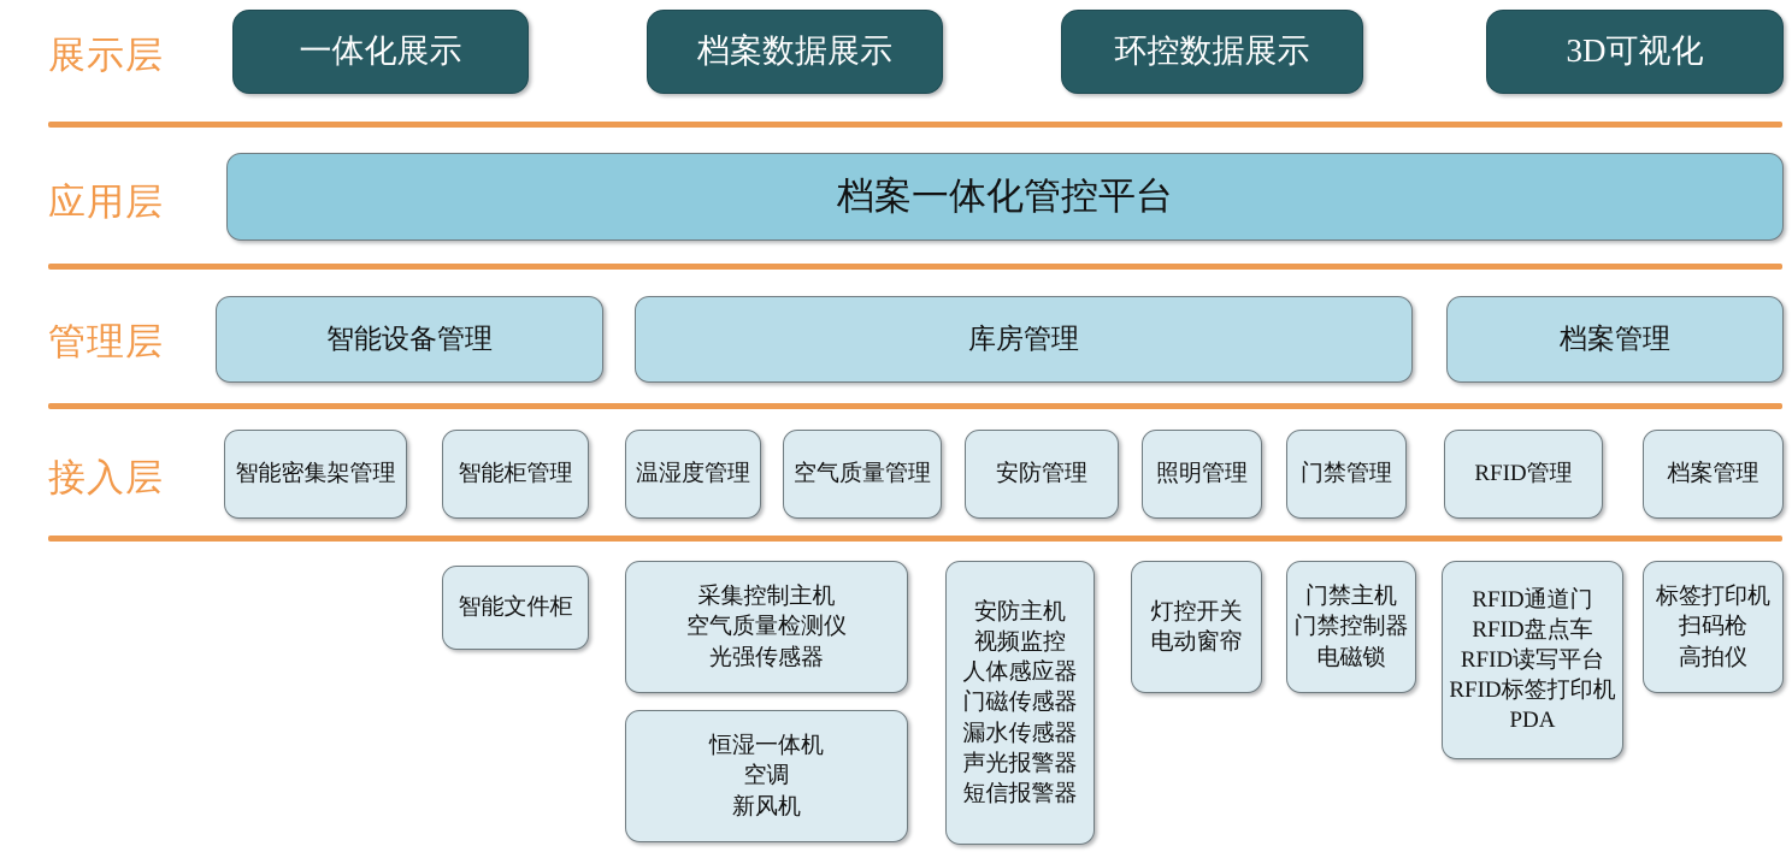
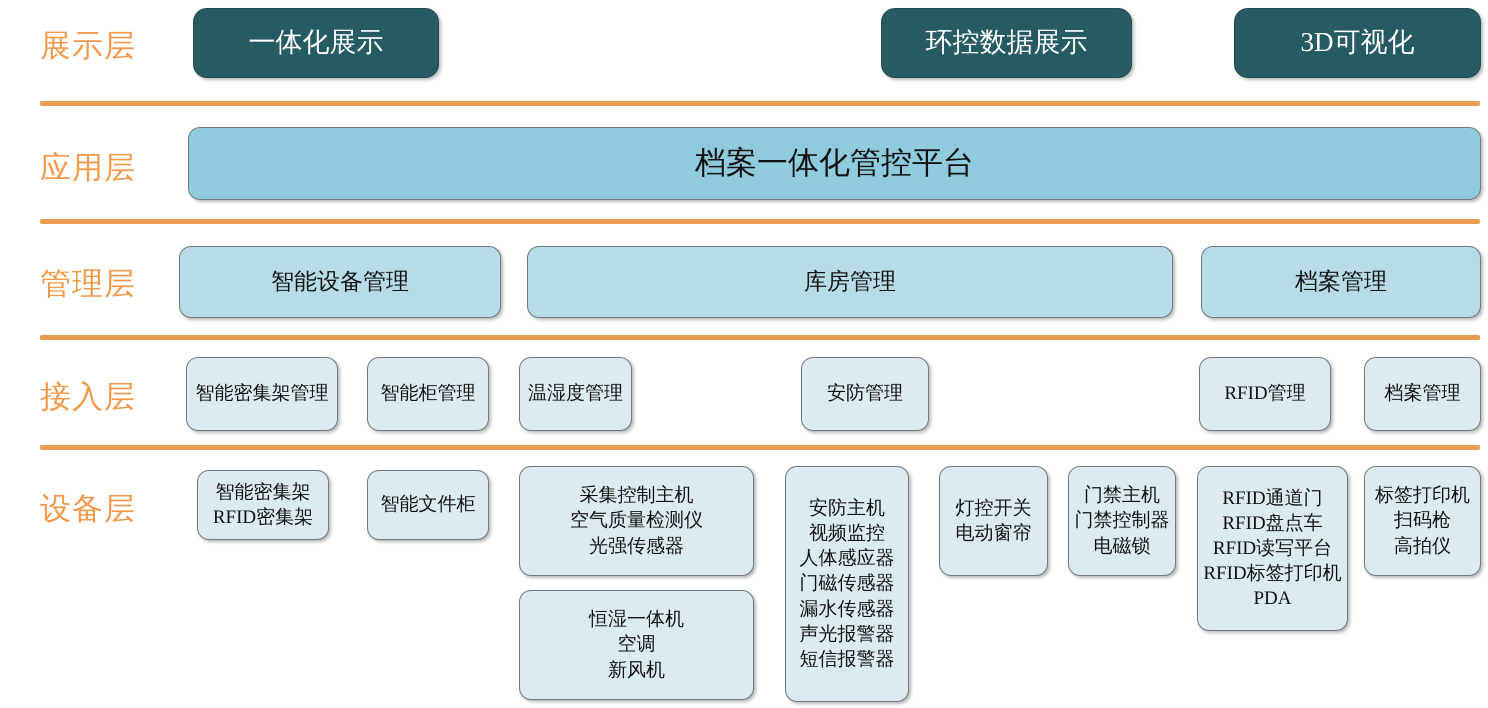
  展示层
  一体化展示
- 档案数据展示
  环控数据展示
  3D可视化
  应用层
  档案一体化管控平台
  管理层
  智能设备管理
  库房管理
  档案管理
  接入层
  智能密集架管理
  智能柜管理
  温湿度管理
- 空气质量管理
  安防管理
- 照明管理
- 门禁管理
  RFID管理
  档案管理
+ 设备层
+ 智能密集架
+ RFID密集架
  智能文件柜
  采集控制主机
  空气质量检测仪
  光强传感器
  恒湿一体机
  空调
  新风机
  安防主机
  视频监控
  人体感应器
  门磁传感器
  漏水传感器
  声光报警器
  短信报警器
  灯控开关
  电动窗帘
  门禁主机
  门禁控制器
  电磁锁
  RFID通道门
  RFID盘点车
  RFID读写平台
  RFID标签打印机
  PDA
  标签打印机
  扫码枪
  高拍仪
